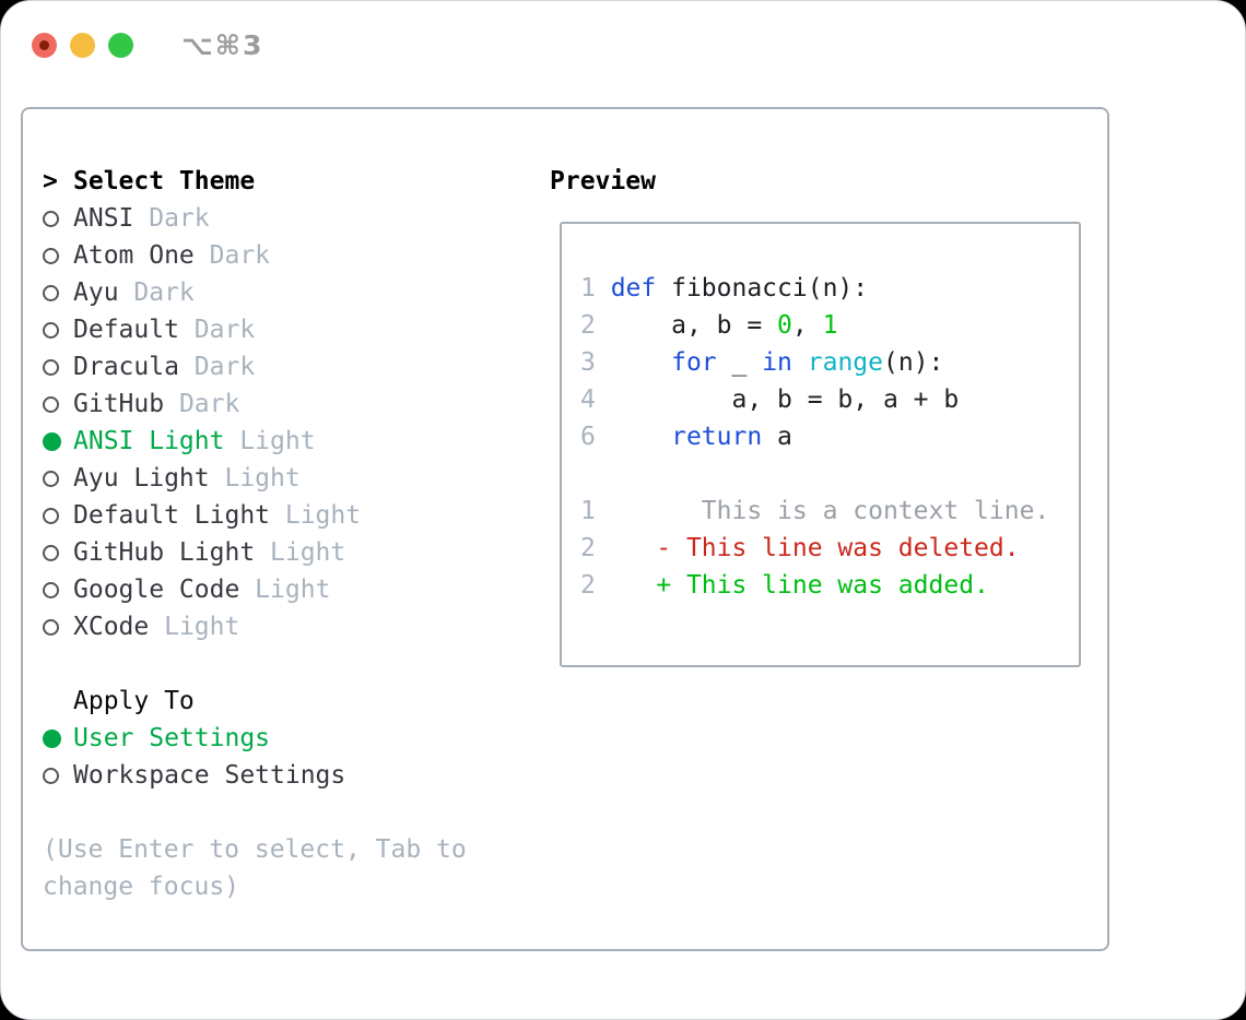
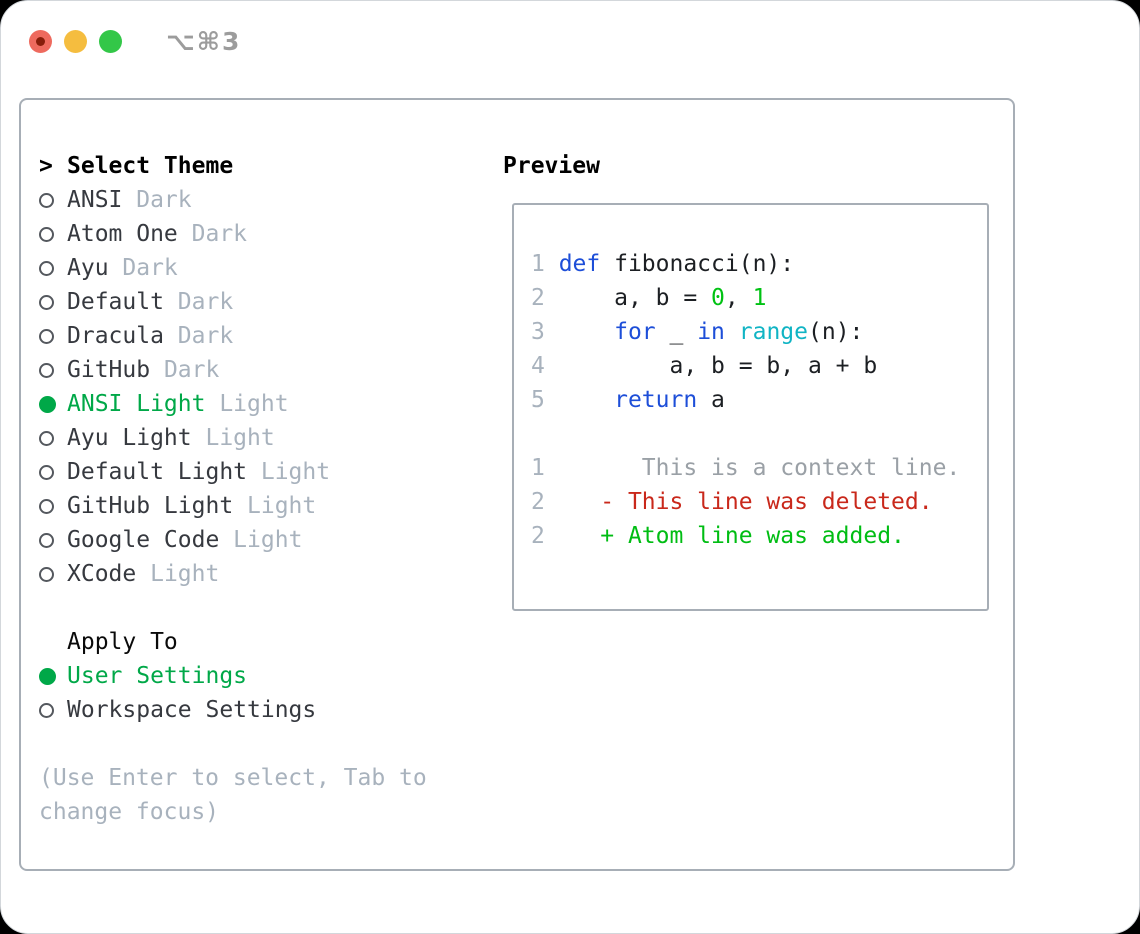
  ⌥⌘3
  >
  Select Theme
  ANSI
  Dark
  Atom One
  Dark
  Ayu
  Dark
  Default
  Dark
  Dracula
  Dark
  GitHub
  Dark
  ANSI Light
  Light
  Ayu Light
  Light
  Default Light
  Light
  GitHub Light
  Light
  Google Code
  Light
  XCode
  Light
  Apply To
  User Settings
  Workspace Settings
  (Use Enter to select, Tab to
  change focus)
  Preview
  1
  def
  fibonacci(n):
  2
  a, b =
  0
  ,
  1
  3
  for
  _
  in
  range
  (n):
  4
  a, b = b, a + b
- 6
+ 5
  return
  a
  1
  This is a context line.
  2
  - This line was deleted.
  2
- + This line was added.
+ + Atom line was added.
